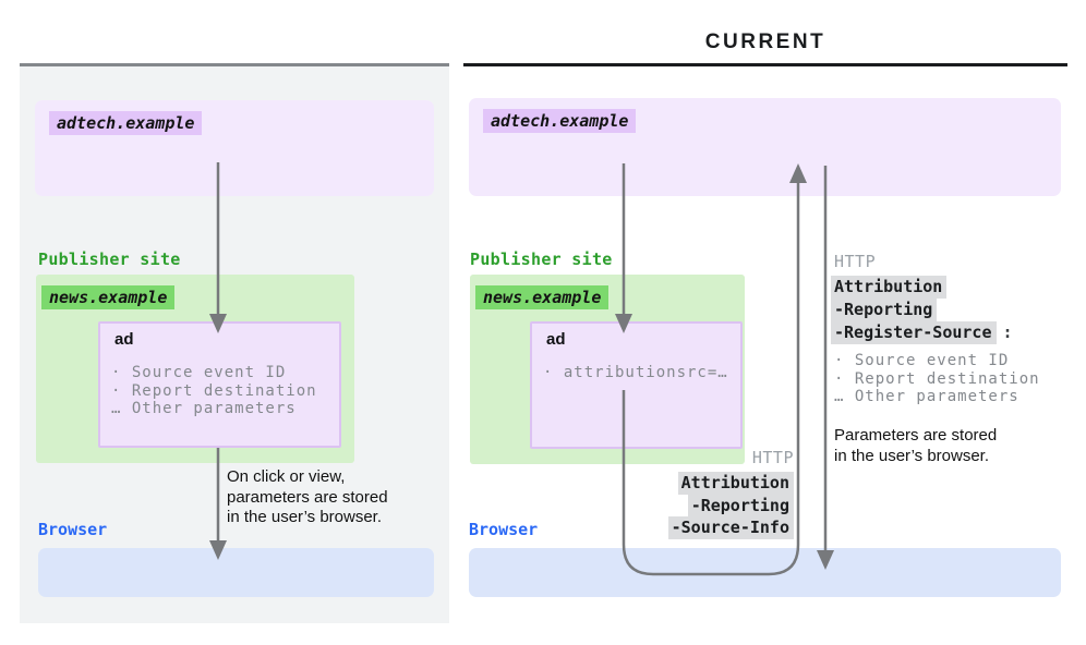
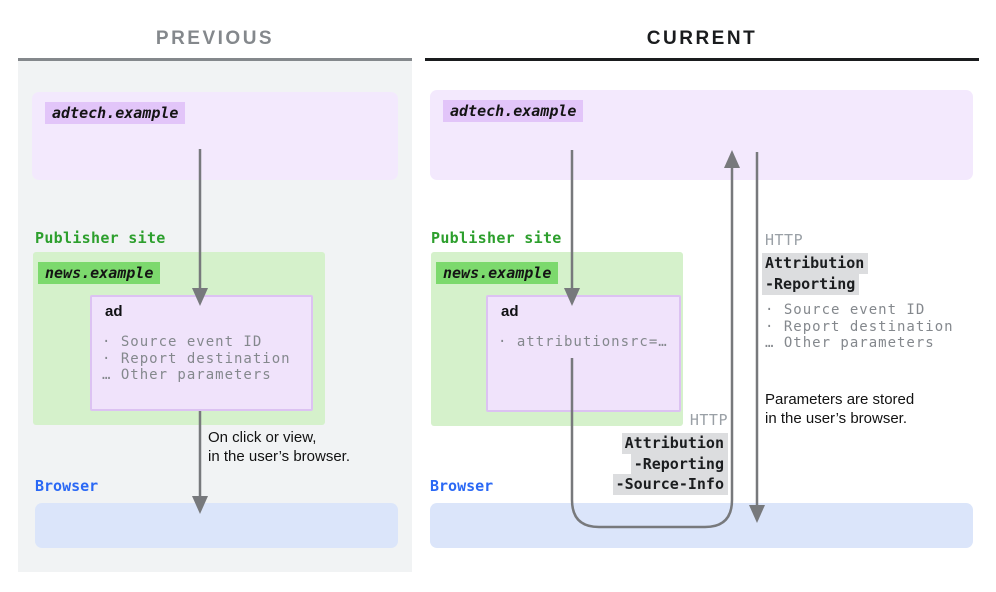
+ PREVIOUS
  adtech.example
  Publisher site
  news.example
  ad
  · Source event ID
  · Report destination
  … Other parameters
  On click or view,
- parameters are stored
  in the user’s browser.
  Browser
  CURRENT
  adtech.example
  Publisher site
  news.example
  ad
  · attributionsrc=…
  HTTP
  Attribution
  -Reporting
  -Source-Info
  HTTP
  Attribution
  -Reporting
- -Register-Source :
  · Source event ID
  · Report destination
  … Other parameters
  Parameters are stored
  in the user’s browser.
  Browser
